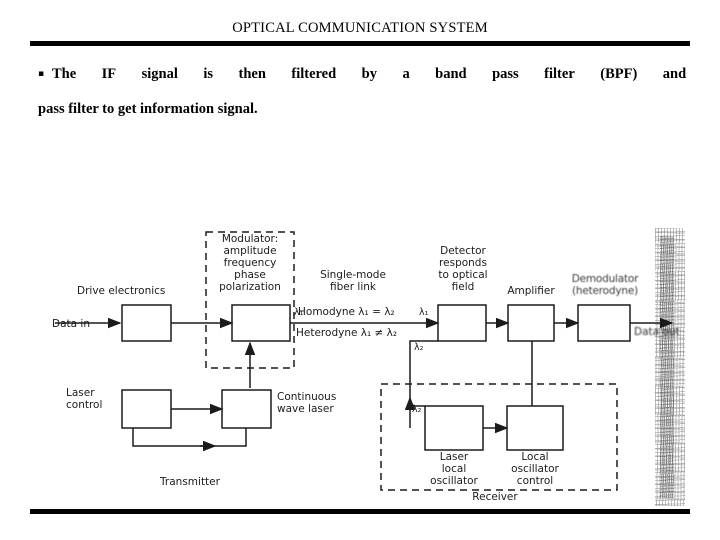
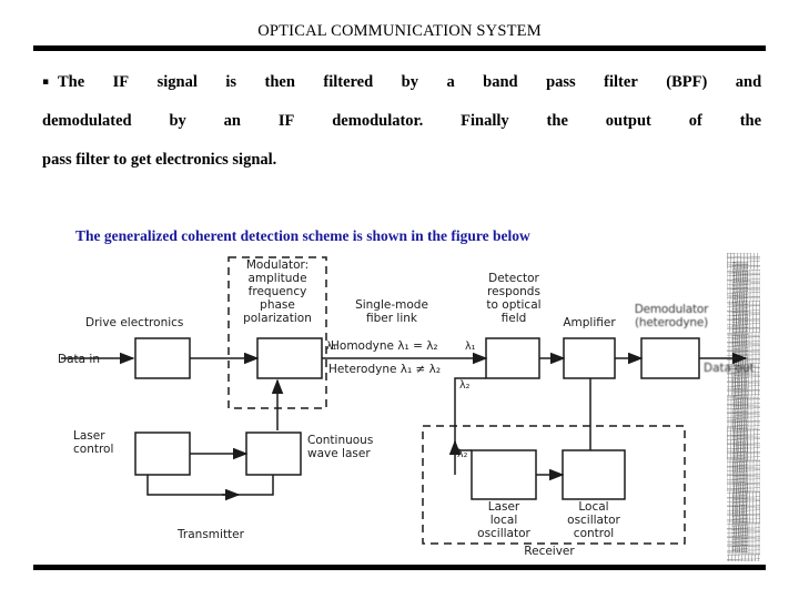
  OPTICAL COMMUNICATION SYSTEM
  ▪ The IF signal is then filtered by a band pass filter (BPF) and
+ demodulated by an IF demodulator. Finally the output of the
- pass filter to get information signal.
+ pass filter to get electronics signal.
+ The generalized coherent detection scheme is shown in the figure below
  Drive electronics
  Data in
  Modulator:
  amplitude
  frequency
  phase
  polarization
  λ₁
  Single-mode
  fiber link
  Homodyne λ₁ = λ₂
  Heterodyne λ₁ ≠ λ₂
  Detector
  responds
  to optical
  field
  λ₁
  λ₂
  λ₂
  Amplifier
  Demodulator
  (heterodyne)
  Data out
  Laser
  control
  Continuous
  wave laser
  Transmitter
  Laser
  local
  oscillator
  Local
  oscillator
  control
  Receiver
